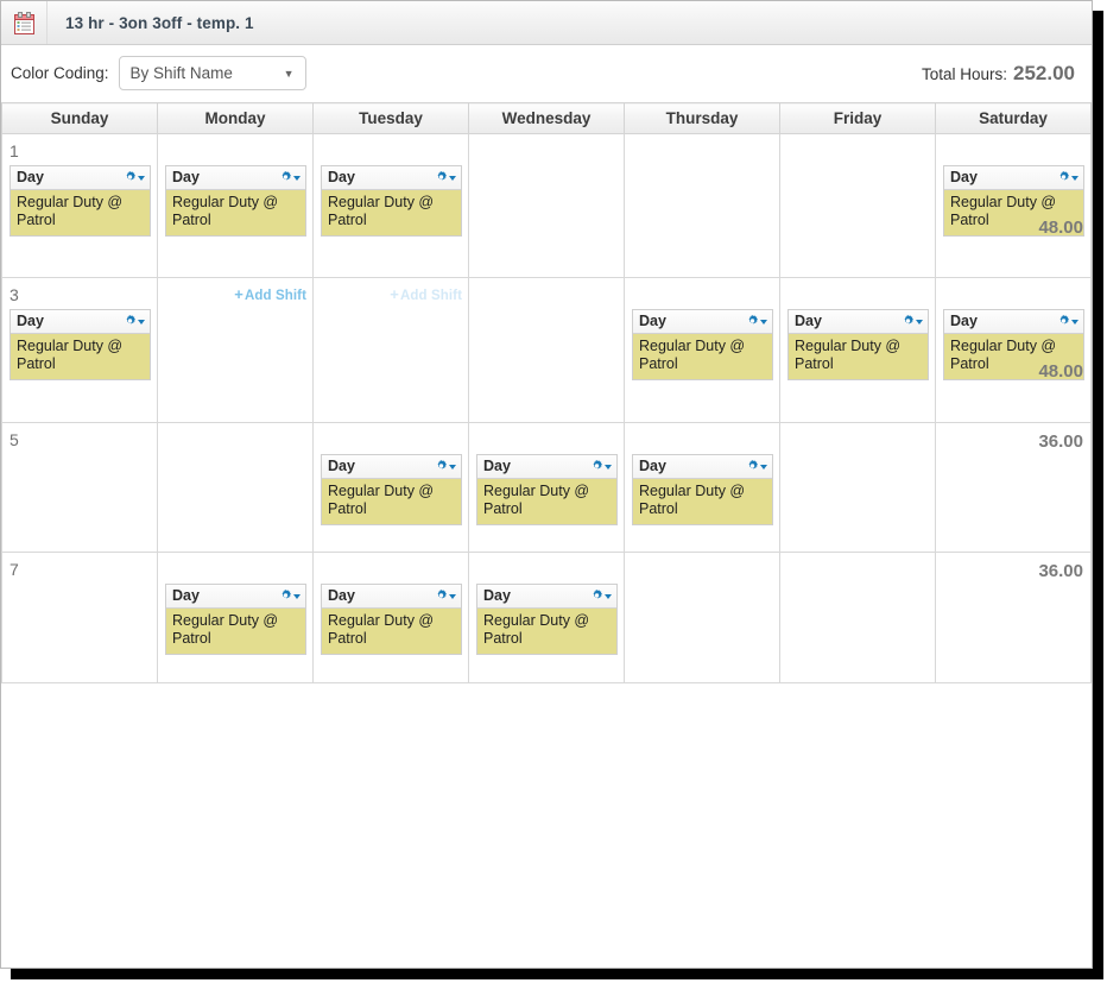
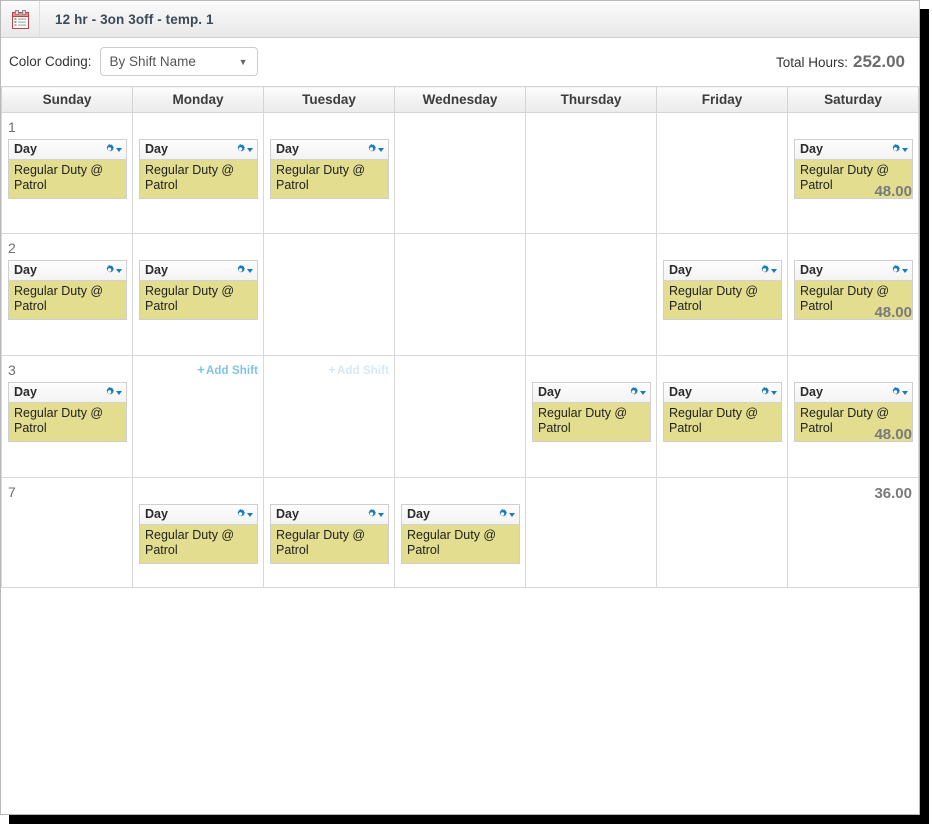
- 13 hr - 3on 3off - temp. 1
+ 12 hr - 3on 3off - temp. 1
  Color Coding:
  By Shift Name
  ▼
  Total Hours:
  252.00
  Sunday	Monday	Tuesday	Wednesday	Thursday	Friday	Saturday
  1DayRegular Duty @ Patrol	DayRegular Duty @ Patrol	DayRegular Duty @ Patrol				DayRegular Duty @ Patrol 48.00
+ 2DayRegular Duty @ Patrol	DayRegular Duty @ Patrol				DayRegular Duty @ Patrol	DayRegular Duty @ Patrol 48.00
  3DayRegular Duty @ Patrol	+Add Shift	+Add Shift		DayRegular Duty @ Patrol	DayRegular Duty @ Patrol	DayRegular Duty @ Patrol 48.00
- 5		DayRegular Duty @ Patrol	DayRegular Duty @ Patrol	DayRegular Duty @ Patrol		36.00
  7	DayRegular Duty @ Patrol	DayRegular Duty @ Patrol	DayRegular Duty @ Patrol			36.00
